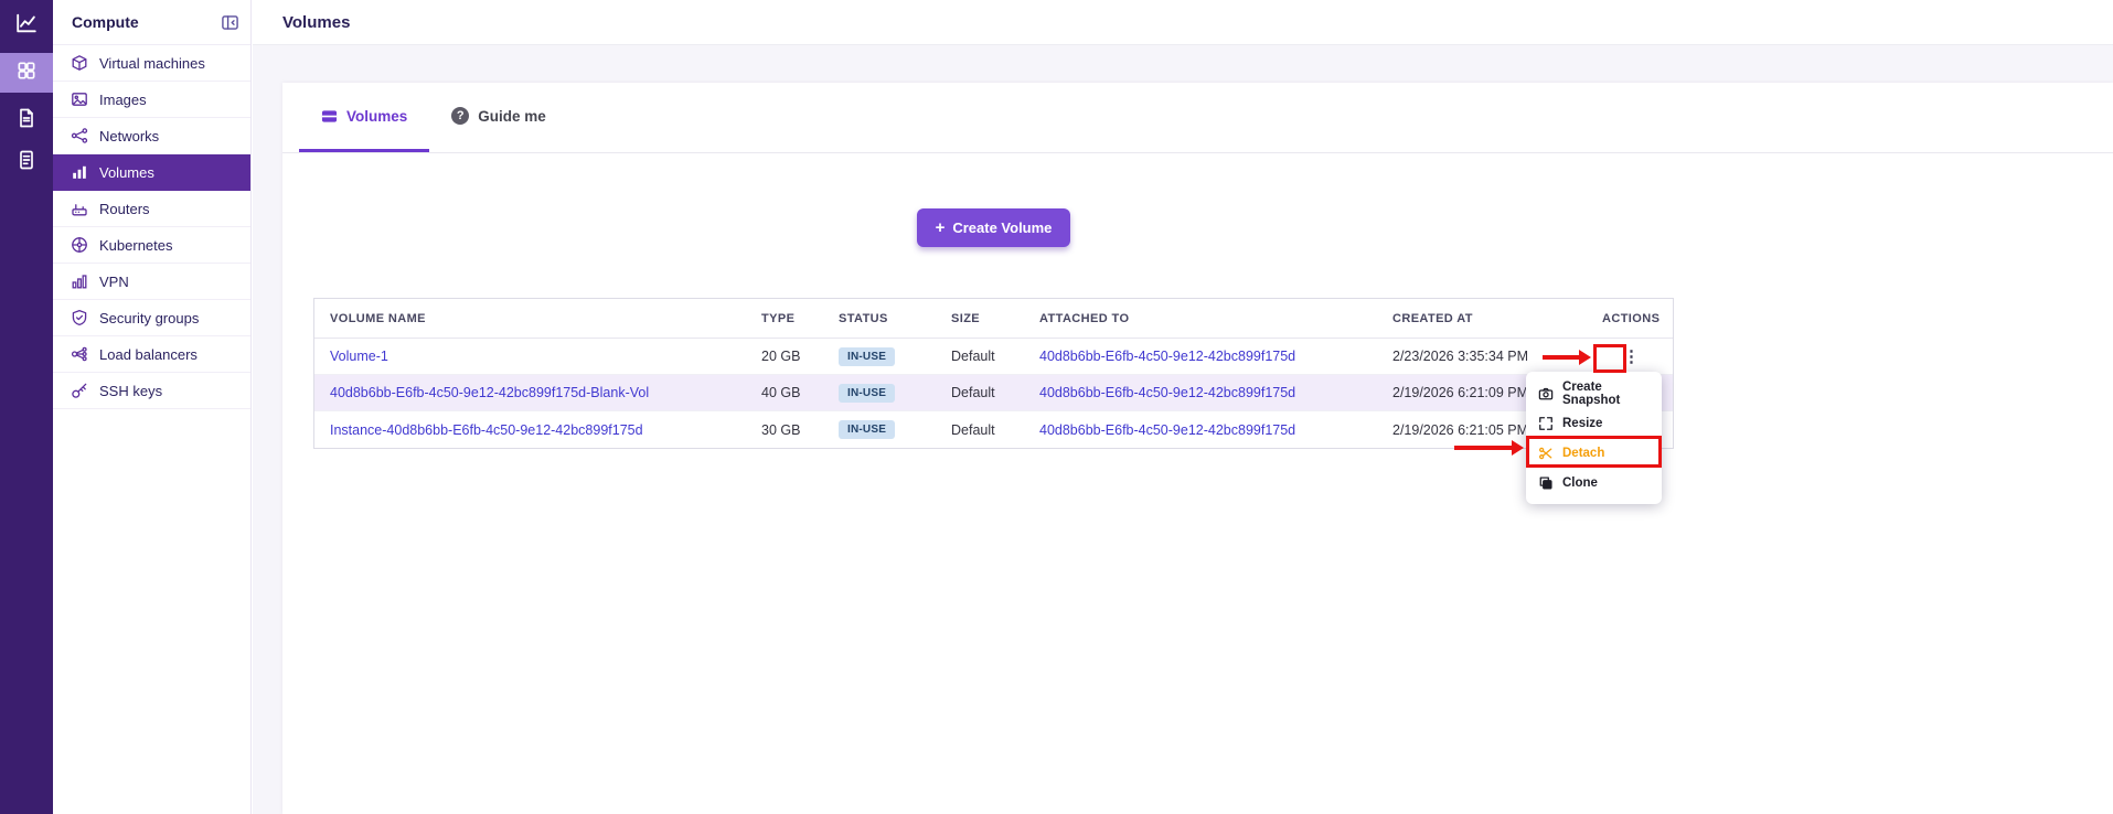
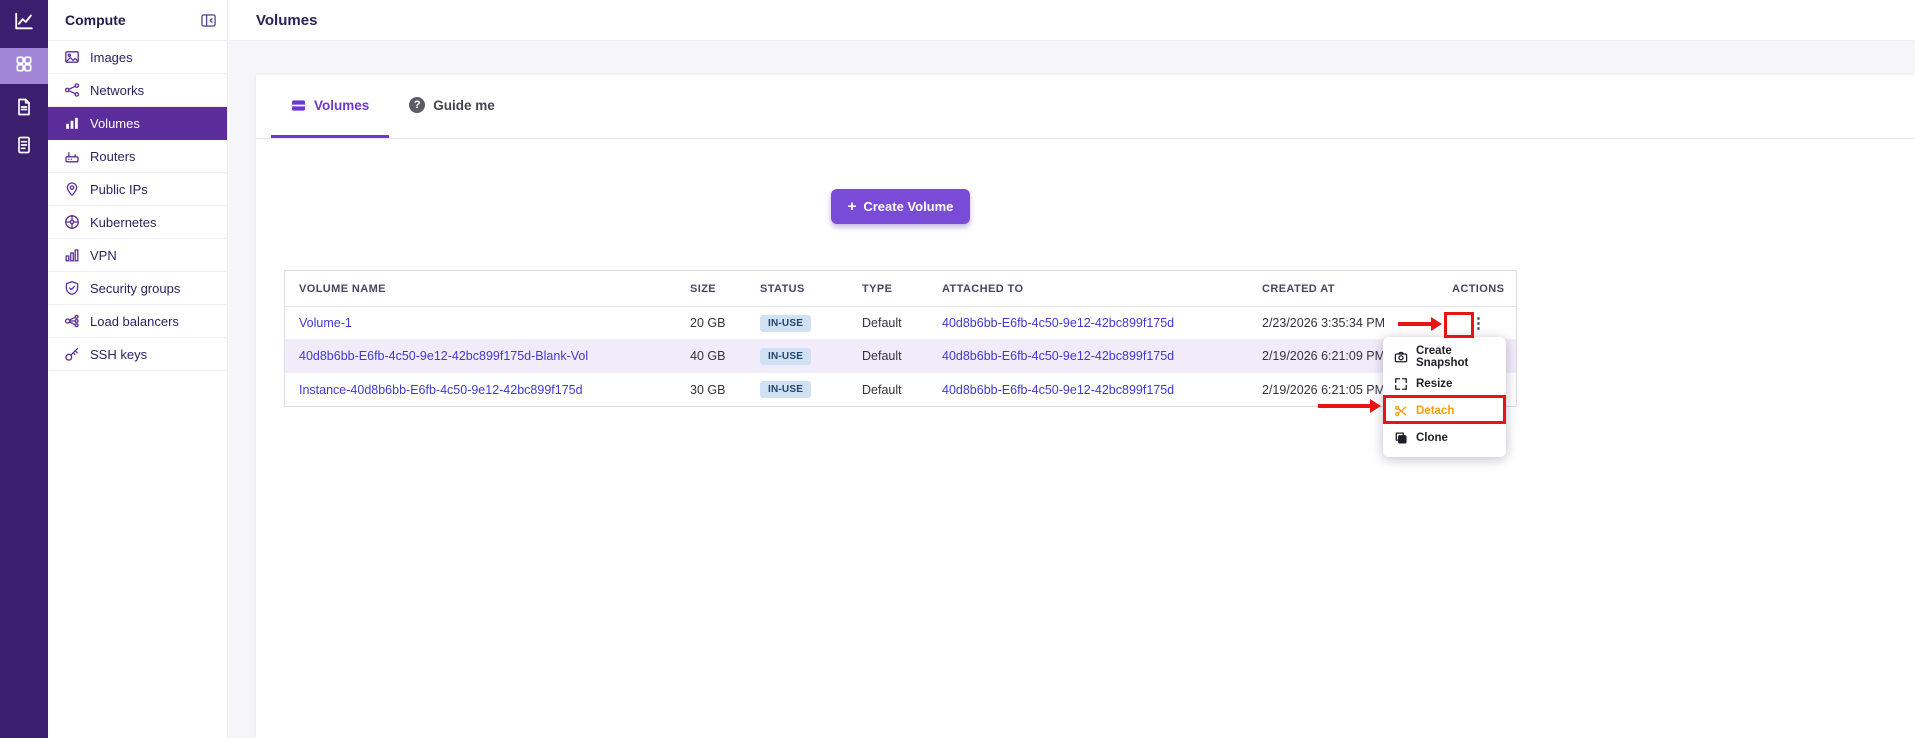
  Compute
- Virtual machines
  Images
  Networks
  Volumes
  Routers
+ Public IPs
  Kubernetes
  VPN
  Security groups
  Load balancers
  SSH keys
  Volumes
  Volumes
  ?
  Guide me
  +
  Create Volume
  VOLUME NAME
- TYPE
+ SIZE
  STATUS
- SIZE
+ TYPE
  ATTACHED TO
  CREATED AT
  ACTIONS
  Volume-1
  20 GB
  IN-USE
  Default
  40d8b6bb-E6fb-4c50-9e12-42bc899f175d
  2/23/2026 3:35:34 PM
  ⋮
  40d8b6bb-E6fb-4c50-9e12-42bc899f175d-Blank-Vol
  40 GB
  IN-USE
  Default
  40d8b6bb-E6fb-4c50-9e12-42bc899f175d
  2/19/2026 6:21:09 PM
  Instance-40d8b6bb-E6fb-4c50-9e12-42bc899f175d
  30 GB
  IN-USE
  Default
  40d8b6bb-E6fb-4c50-9e12-42bc899f175d
  2/19/2026 6:21:05 PM
  Create Snapshot
  Resize
  Detach
  Clone
